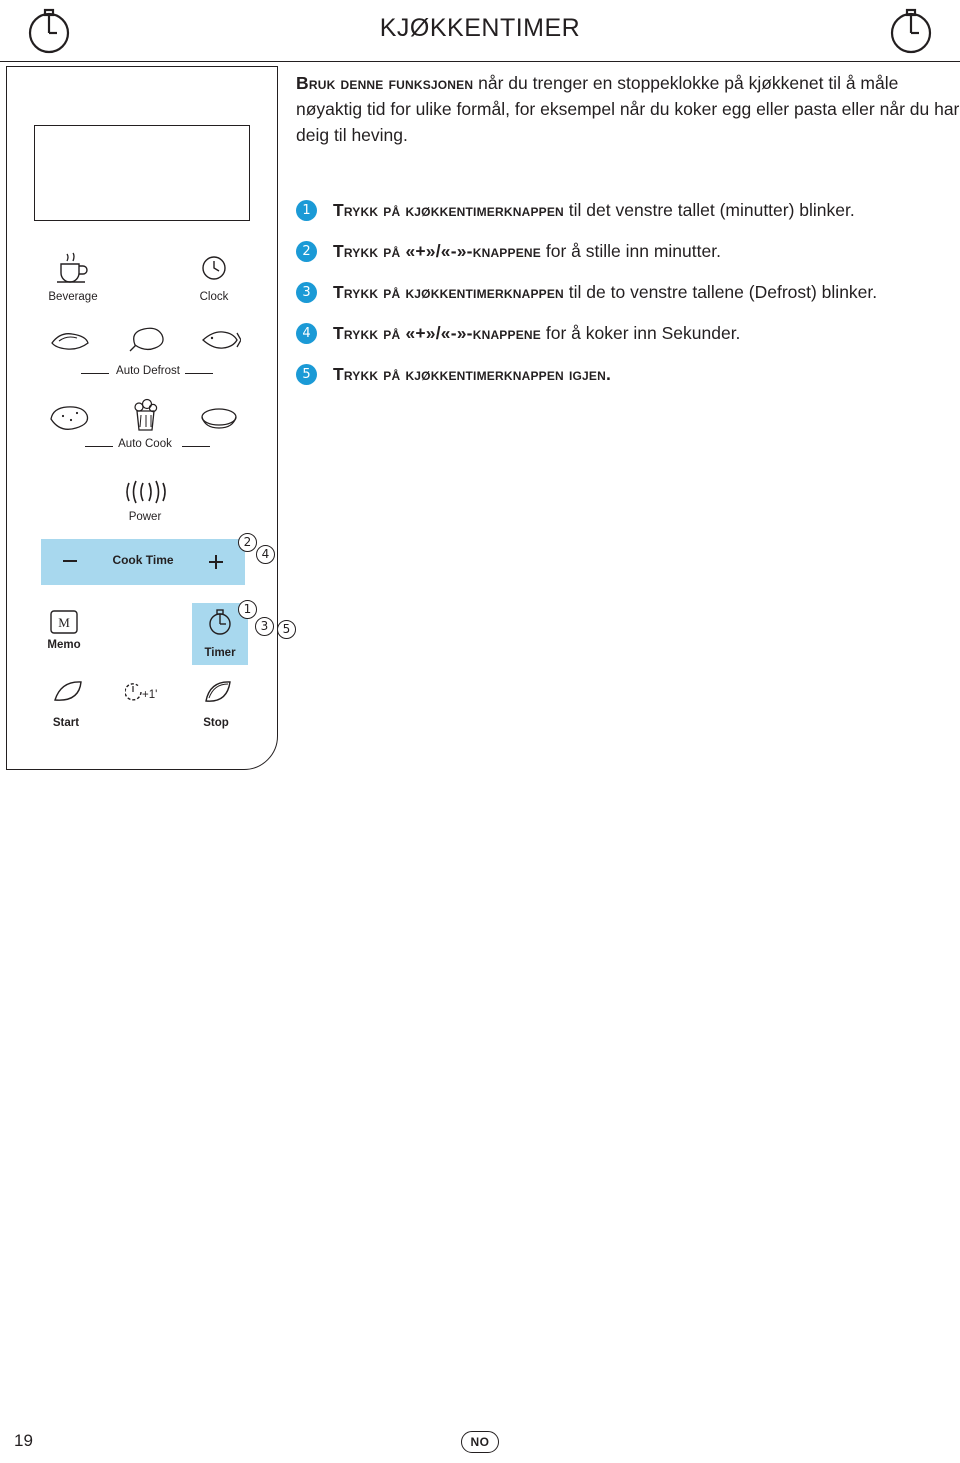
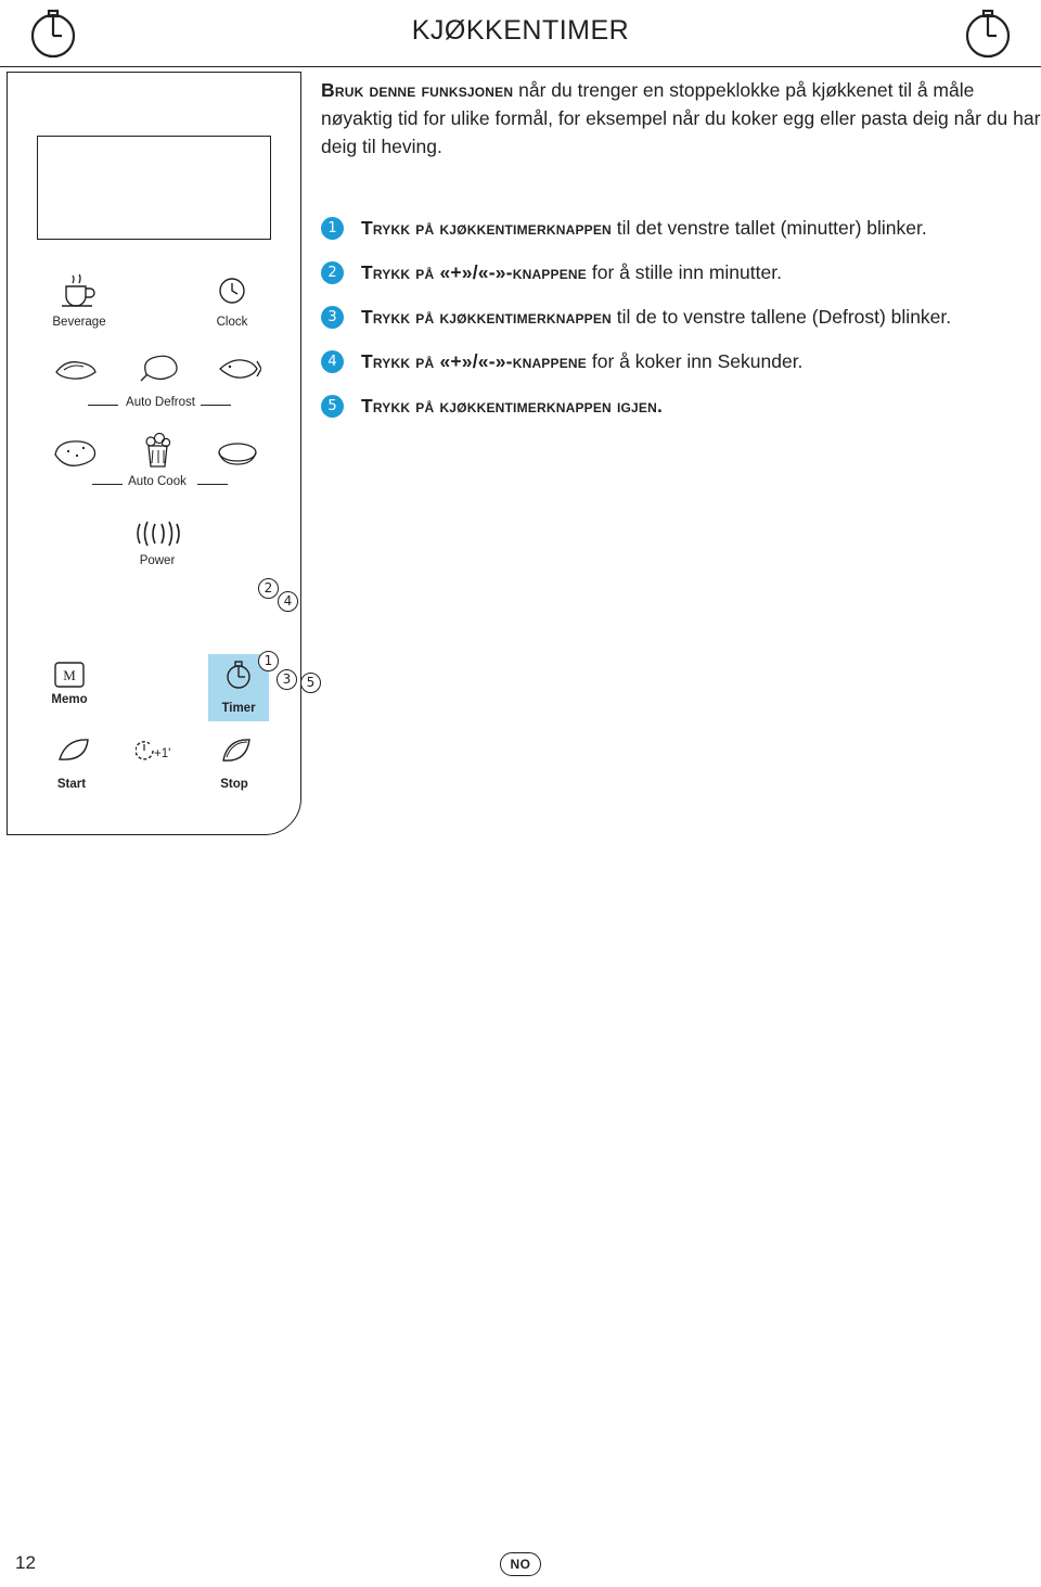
  KJØKKENTIMER
- Bruk denne funksjonen når du trenger en stoppeklokke på kjøkkenet til å måle nøyaktig tid for ulike formål, for eksempel når du koker egg eller pasta eller når du har deig til heving.
+ Bruk denne funksjonen når du trenger en stoppeklokke på kjøkkenet til å måle nøyaktig tid for ulike formål, for eksempel når du koker egg eller pasta deig når du har deig til heving.
  1
  Trykk på kjøkkentimerknappen til det venstre tallet (minutter) blinker.
  2
  Trykk på «+»/«-»-knappene for å stille inn minutter.
  3
  Trykk på kjøkkentimerknappen til de to venstre tallene (Defrost) blinker.
  4
  Trykk på «+»/«-»-knappene for å koker inn Sekunder.
  5
  Trykk på kjøkkentimerknappen igjen.
  Beverage
  Clock
  Auto Defrost
  Auto Cook
  Power
- Cook Time
  M
  Memo
  Timer
  Start
  +1'
  Stop
  2
  4
  1
  3
  5
- 19
+ 12
  NO
